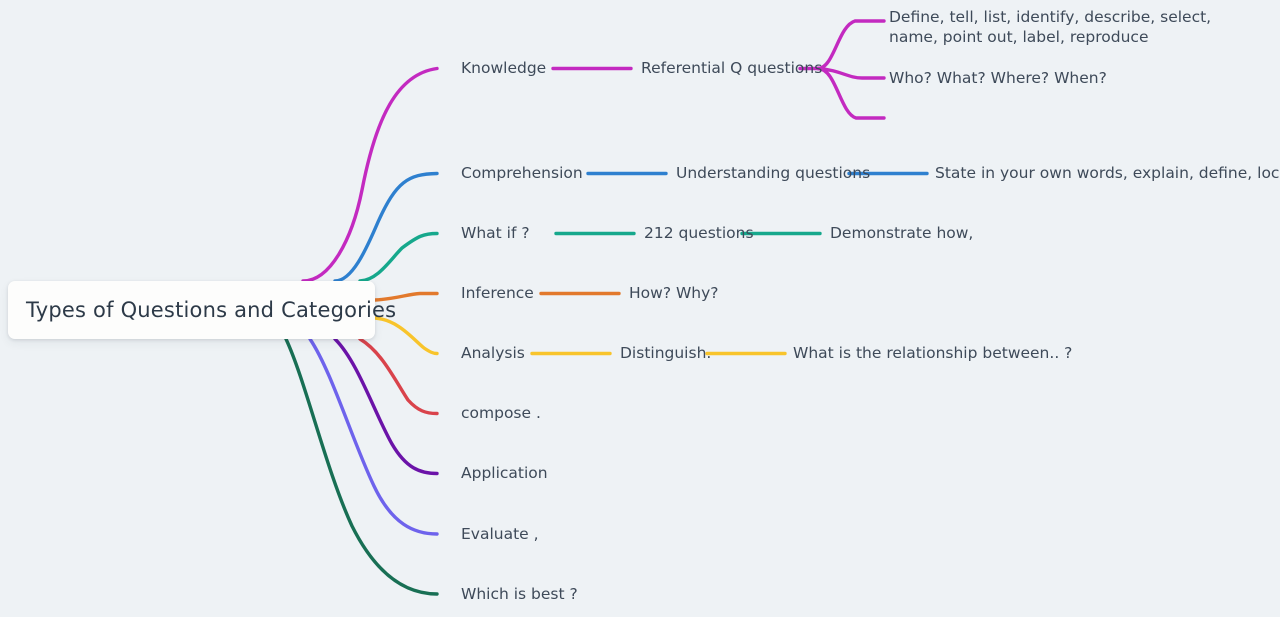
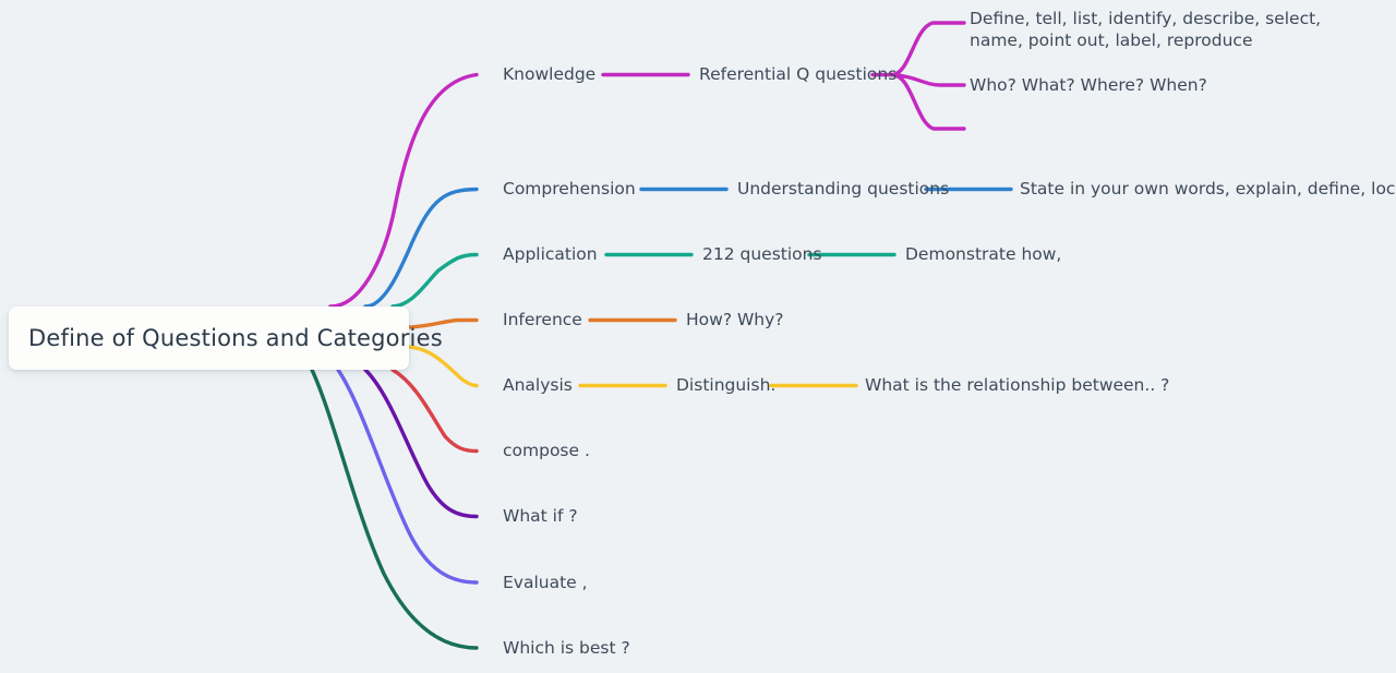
- Types of Questions and Categories
+ Define of Questions and Categories
  Knowledge
  Comprehension
- What if ?
+ Application
  Inference
  Analysis
  compose .
- Application
+ What if ?
  Evaluate ,
  Which is best ?
  Referential Q questions
  Understanding questions
  212 questions
  How? Why?
  Distinguish.
  Define, tell, list, identify, describe, select, name, point out, label, reproduce
  Who? What? Where? When?
  State in your own words, explain, define, loc
  Demonstrate how,
  What is the relationship between.. ?
